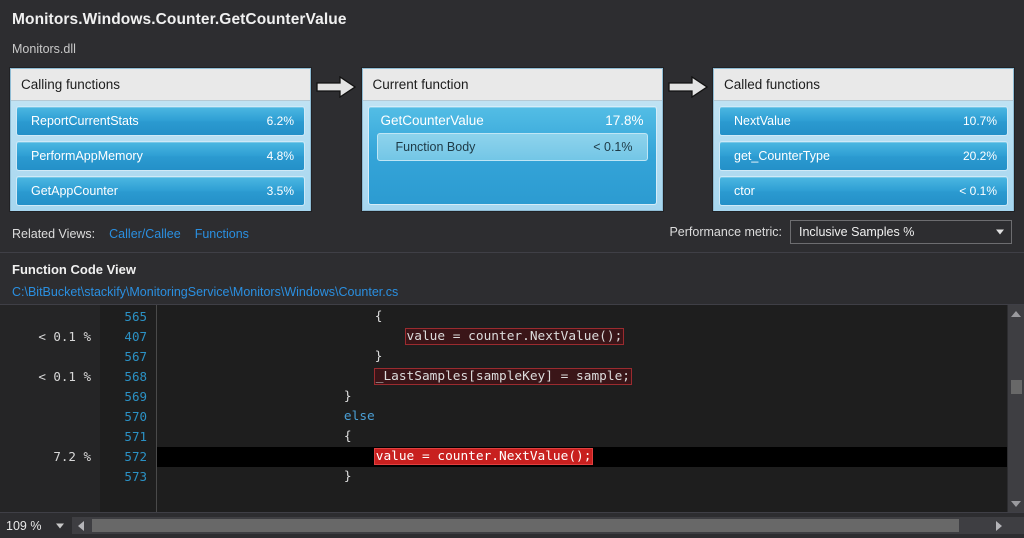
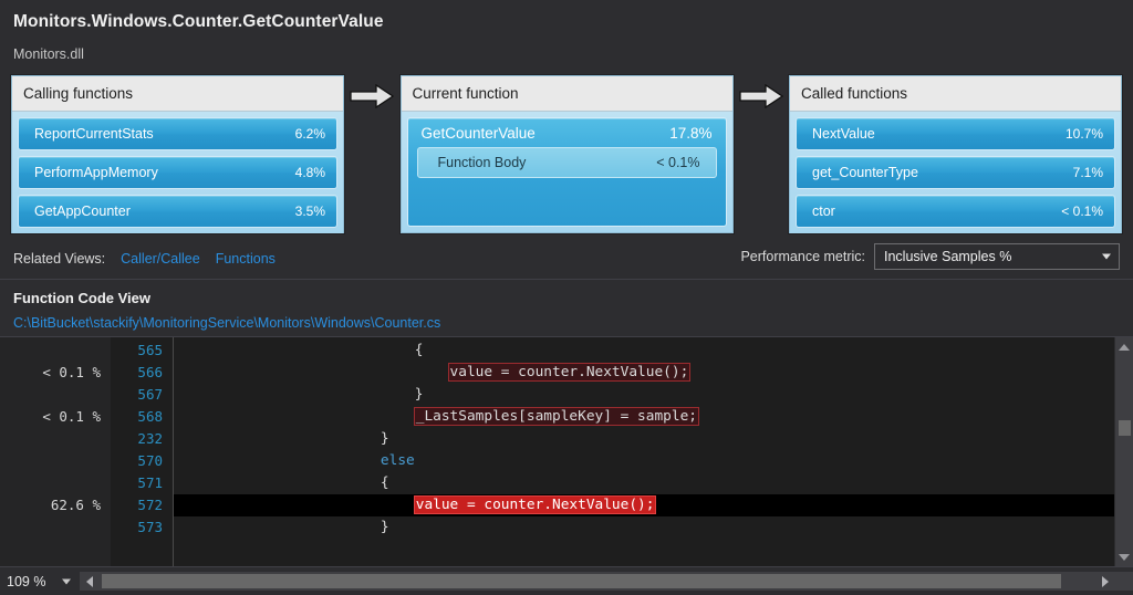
  Monitors.Windows.Counter.GetCounterValue
  Monitors.dll
  Calling functions
  ReportCurrentStats
  6.2%
  PerformAppMemory
  4.8%
  GetAppCounter
  3.5%
  Current function
  GetCounterValue
  17.8%
  Function Body
  < 0.1%
  Called functions
  NextValue
  10.7%
  get_CounterType
- 20.2%
+ 7.1%
  ctor
  < 0.1%
  Related Views:
  Caller/Callee
  Functions
  Performance metric:
  Inclusive Samples %
  Function Code View
  C:\BitBucket\stackify\MonitoringService\Monitors\Windows\Counter.cs
  < 0.1 %
  < 0.1 %
- 7.2 %
+ 62.6 %
  565
- 407
+ 566
  567
  568
- 569
+ 232
  570
  571
  572
  573
  {
  value = counter.NextValue();
  }
  _LastSamples[sampleKey] = sample;
  }
  else
  {
  value = counter.NextValue();
  }
  109 %
